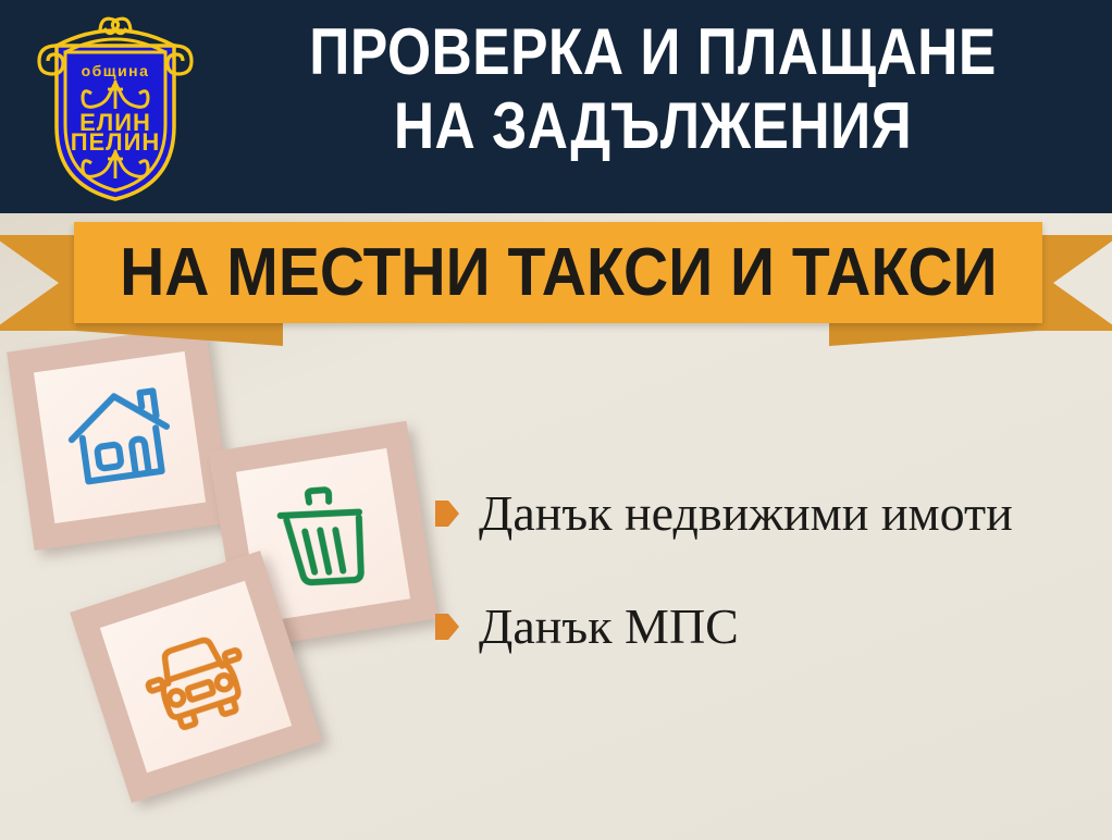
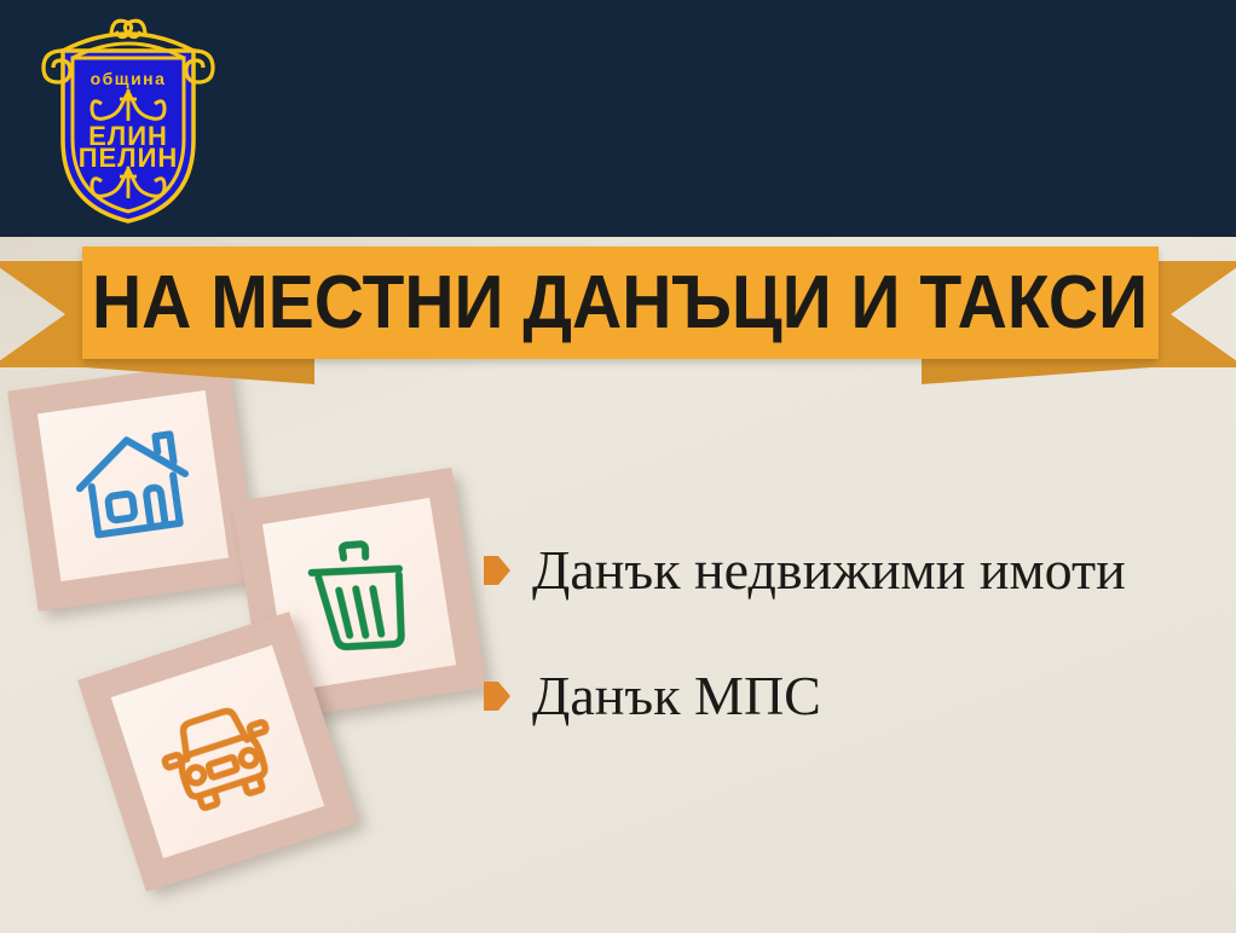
  община
  ЕЛИН
  ПЕЛИН
- ПРОВЕРКА И ПЛАЩАНЕ
- НА ЗАДЪЛЖЕНИЯ
- НА МЕСТНИ ТАКСИ И ТАКСИ
+ НА МЕСТНИ ДАНЪЦИ И ТАКСИ
  Данък недвижими имоти
  Данък МПС
